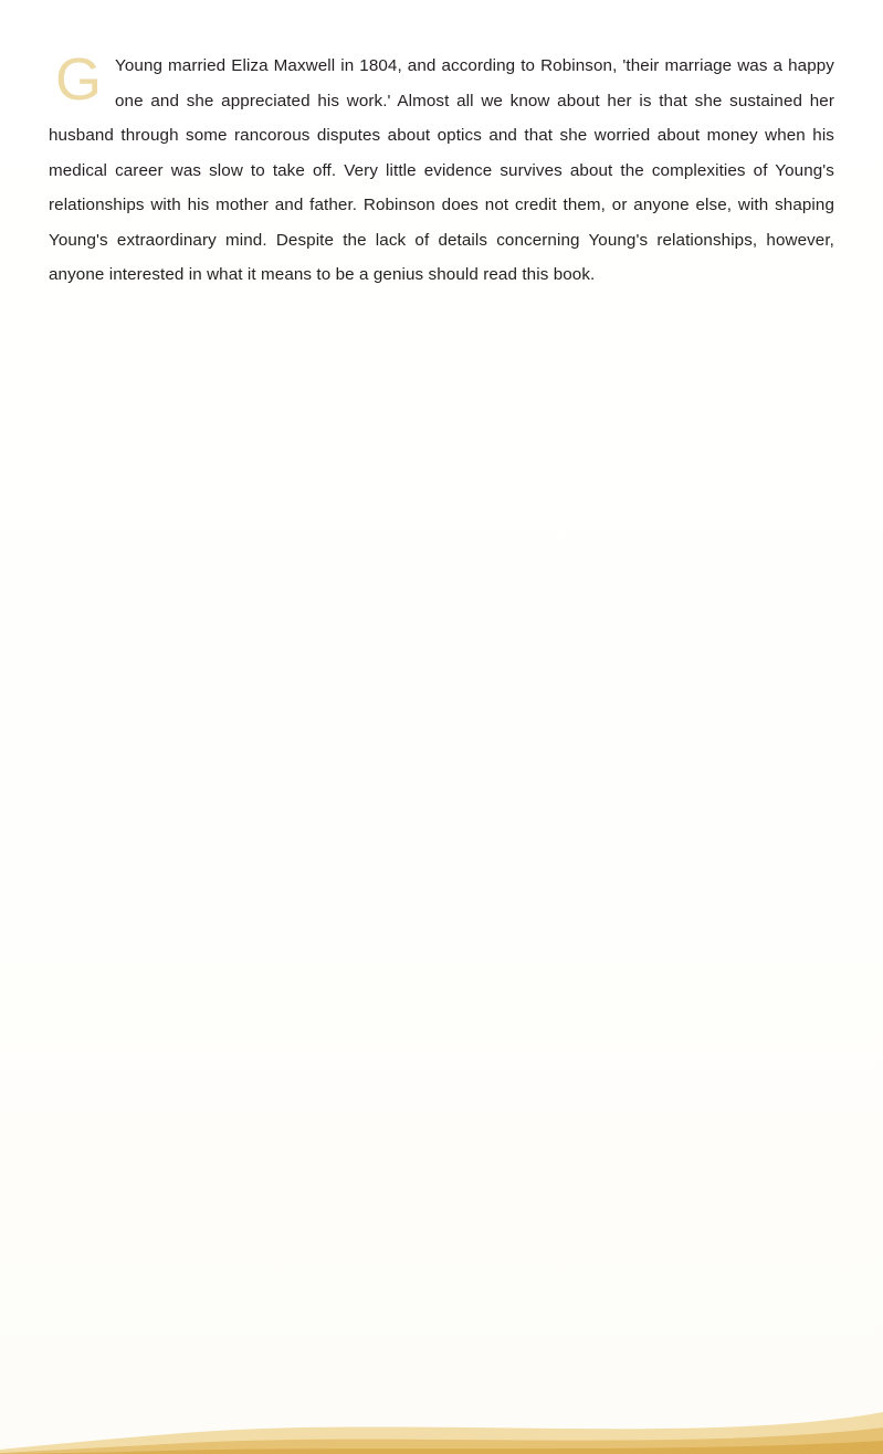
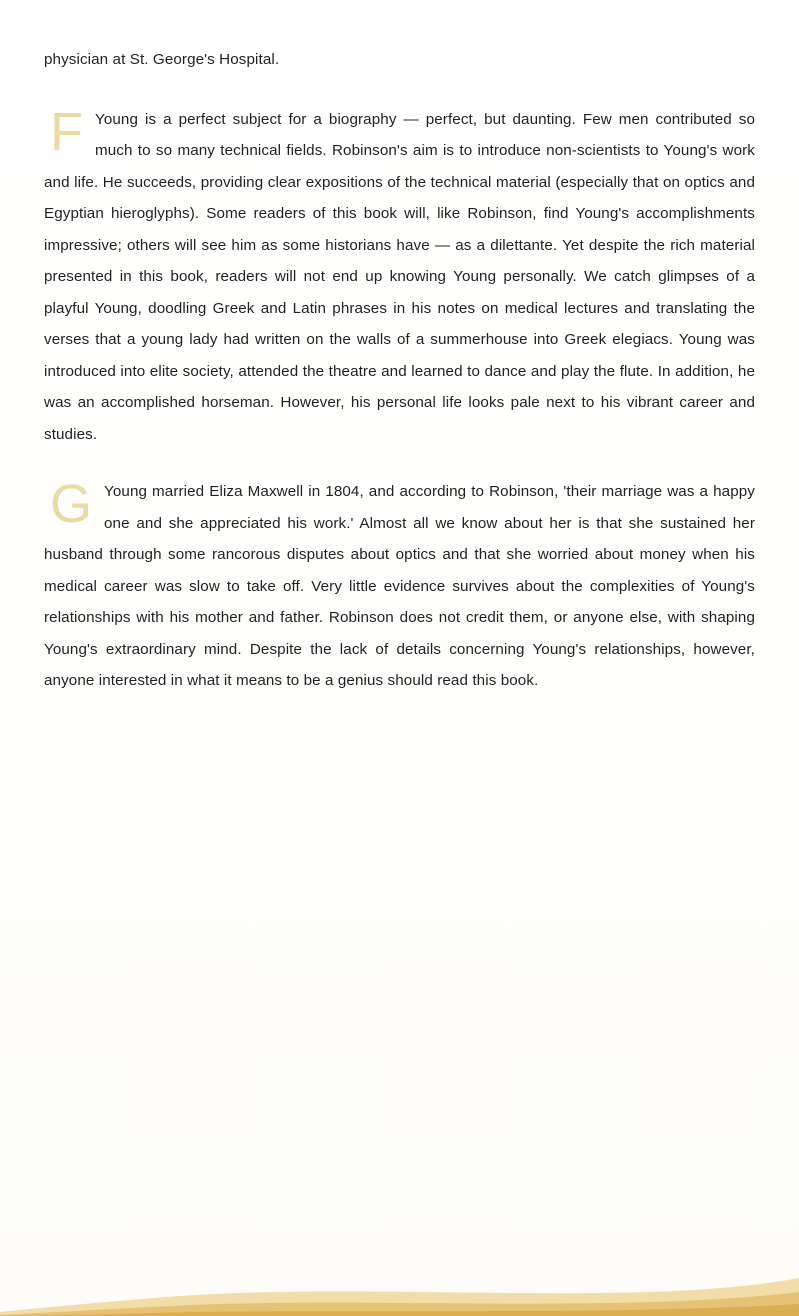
+ physician at St. George's Hospital.
+ F
+ Young is a perfect subject for a biography — perfect, but daunting. Few men contributed so much to so many technical fields. Robinson's aim is to introduce non-scientists to Young's work and life. He succeeds, providing clear expositions of the technical material (especially that on optics and Egyptian hieroglyphs). Some readers of this book will, like Robinson, find Young's accomplishments impressive; others will see him as some historians have — as a dilettante. Yet despite the rich material presented in this book, readers will not end up knowing Young personally. We catch glimpses of a playful Young, doodling Greek and Latin phrases in his notes on medical lectures and translating the verses that a young lady had written on the walls of a summerhouse into Greek elegiacs. Young was introduced into elite society, attended the theatre and learned to dance and play the flute. In addition, he was an accomplished horseman. However, his personal life looks pale next to his vibrant career and studies.
  G
  Young married Eliza Maxwell in 1804, and according to Robinson, 'their marriage was a happy one and she appreciated his work.' Almost all we know about her is that she sustained her husband through some rancorous disputes about optics and that she worried about money when his medical career was slow to take off. Very little evidence survives about the complexities of Young's relationships with his mother and father. Robinson does not credit them, or anyone else, with shaping Young's extraordinary mind. Despite the lack of details concerning Young's relationships, however, anyone interested in what it means to be a genius should read this book.
